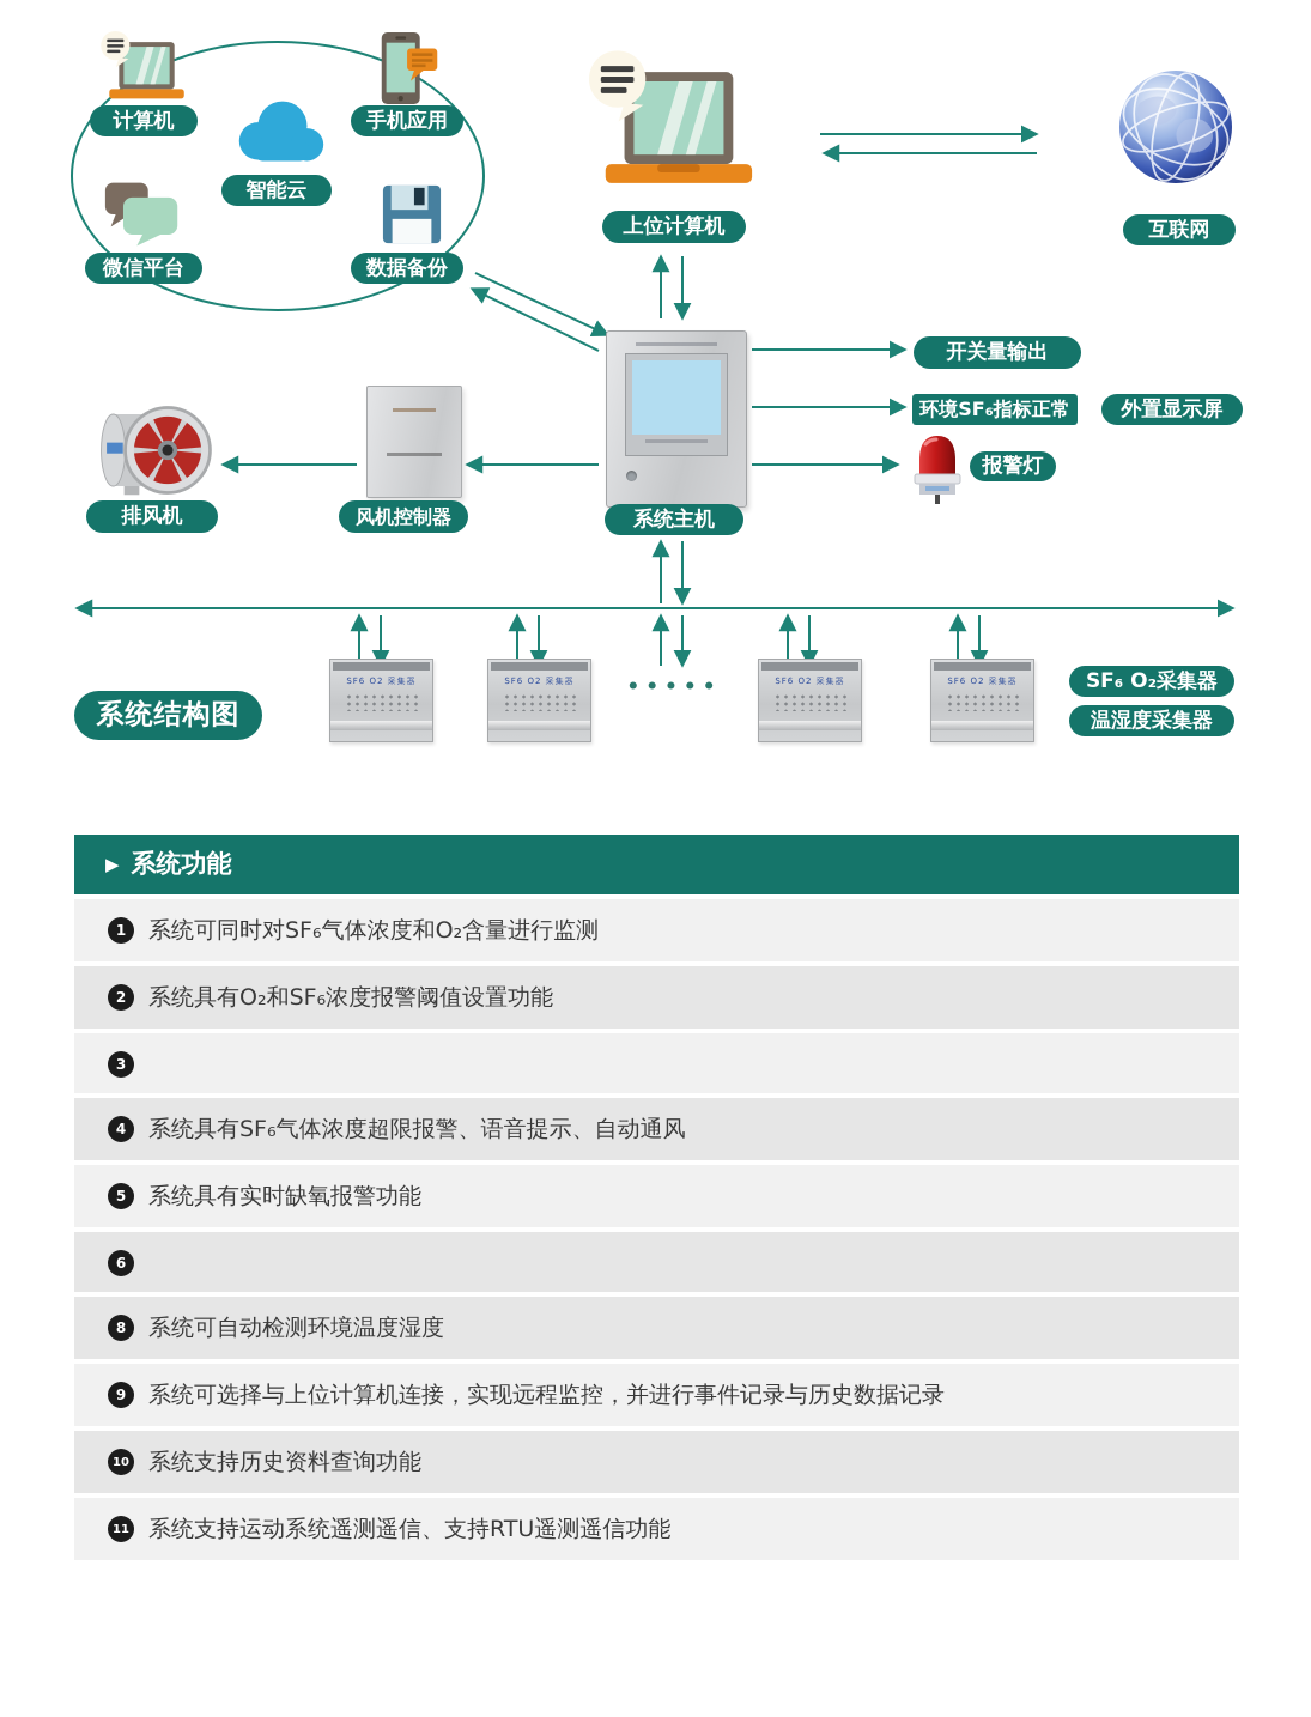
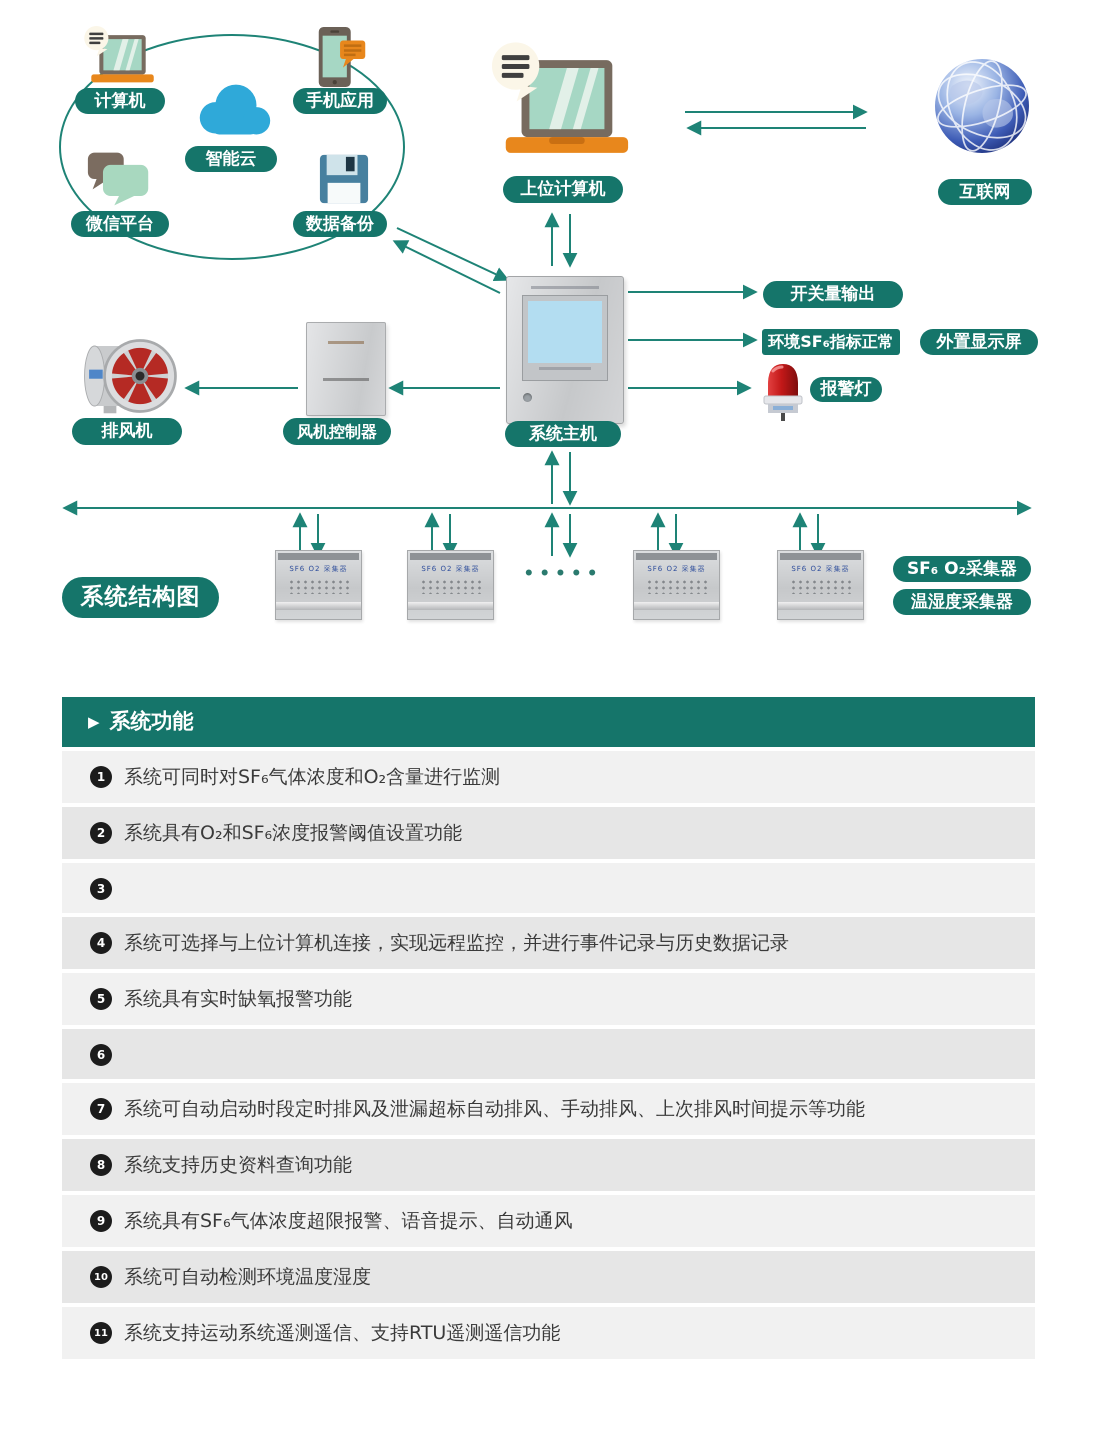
  计算机
  手机应用
  智能云
  微信平台
  数据备份
  上位计算机
  互联网
  系统主机
  开关量输出
  环境SF₆指标正常
  外置显示屏
  报警灯
  排风机
  风机控制器
  SF6 O2 采集器
  SF6 O2 采集器
  SF6 O2 采集器
  SF6 O2 采集器
  •••••
  SF₆ O₂采集器
  温湿度采集器
  系统结构图
  ▶
  系统功能
  1
  系统可同时对SF₆气体浓度和O₂含量进行监测
  2
  系统具有O₂和SF₆浓度报警阈值设置功能
  3
  4
- 系统具有SF₆气体浓度超限报警、语音提示、自动通风
+ 系统可选择与上位计算机连接，实现远程监控，并进行事件记录与历史数据记录
  5
  系统具有实时缺氧报警功能
  6
+ 7
+ 系统可自动启动时段定时排风及泄漏超标自动排风、手动排风、上次排风时间提示等功能
  8
- 系统可自动检测环境温度湿度
+ 系统支持历史资料查询功能
  9
- 系统可选择与上位计算机连接，实现远程监控，并进行事件记录与历史数据记录
+ 系统具有SF₆气体浓度超限报警、语音提示、自动通风
  10
- 系统支持历史资料查询功能
+ 系统可自动检测环境温度湿度
  11
  系统支持运动系统遥测遥信、支持RTU遥测遥信功能
